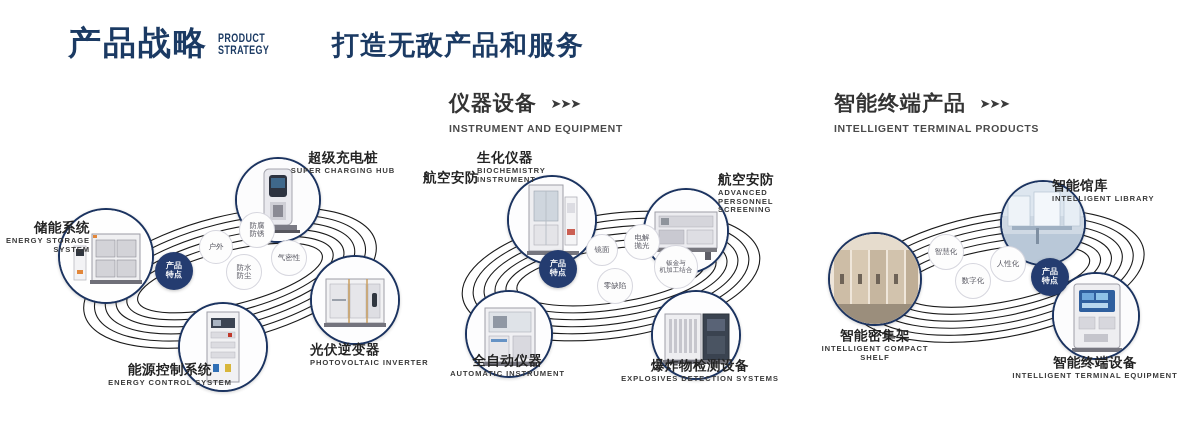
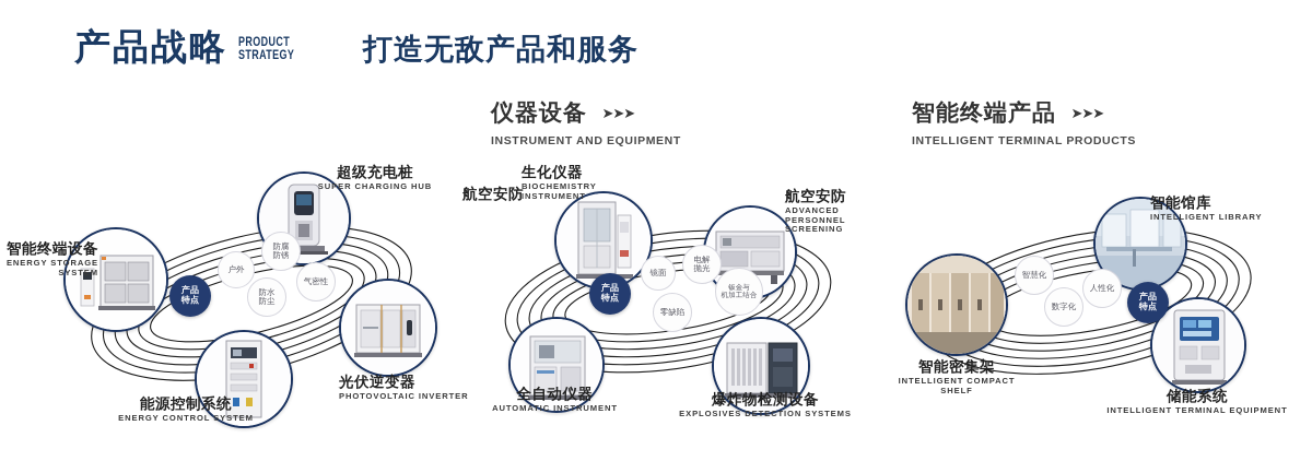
  产品战略
  PRODUCT
  STRATEGY
  打造无敌产品和服务
  仪器设备 ➤➤➤
  INSTRUMENT AND EQUIPMENT
  智能终端产品 ➤➤➤
  INTELLIGENT TERMINAL PRODUCTS
- 储能系统
+ 智能终端设备
  ENERGY STORAGE SYSTEM
  超级充电桩
  SUPER CHARGING HUB
  光伏逆变器
  PHOTOVOLTAIC INVERTER
  能源控制系统
  ENERGY CONTROL SYSTEM
  产品
  特点
  户外
  防腐
  防锈
  防水
  防尘
  气密性
  生化仪器
  BIOCHEMISTRY INSTRUMENT
  航空安防
  航空安防
  ADVANCED PERSONNEL SCREENING
  全自动仪器
  AUTOMATIC INSTRUMENT
  爆炸物检测设备
  EXPLOSIVES DETECTION SYSTEMS
  产品
  特点
  镜面
  电解
  抛光
  零缺陷
  智能馆库
  INTELLIGENT LIBRARY
  智能密集架
  INTELLIGENT COMPACT SHELF
- 智能终端设备
+ 储能系统
  INTELLIGENT TERMINAL EQUIPMENT
  智慧化
  数字化
  人性化
  产品
  特点
